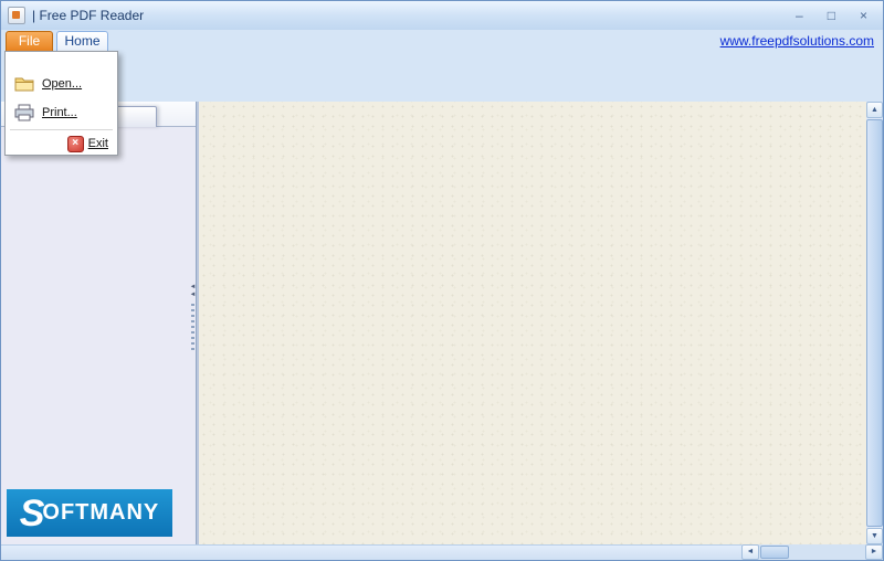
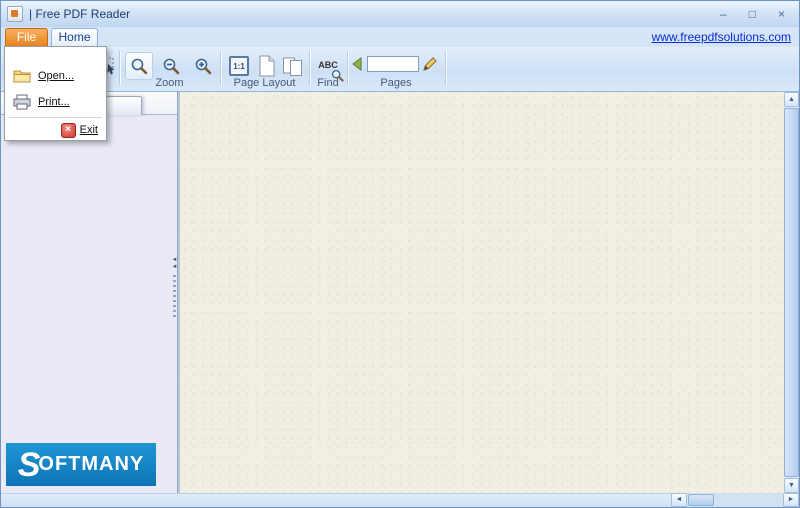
  | Free PDF Reader
  –
  □
  ×
  www.freepdfsolutions.com
  File
  Home
+ Zoom
+ 1:1
+ Page Layout
+ ABC
+ Find
+ Pages
  S
  OFTMANY
  Open...
  Print...
  ×
  Exit
